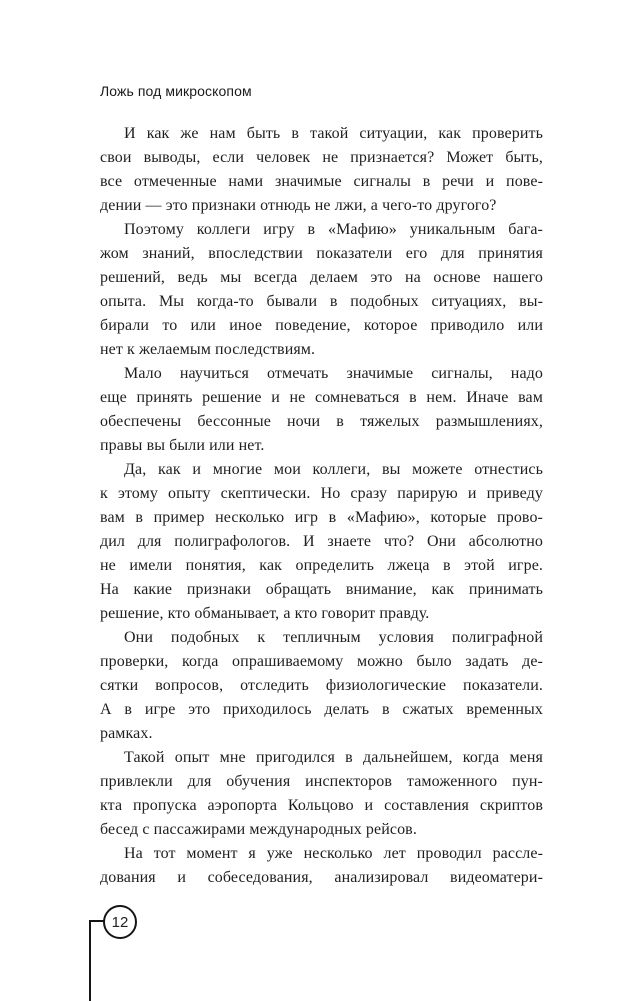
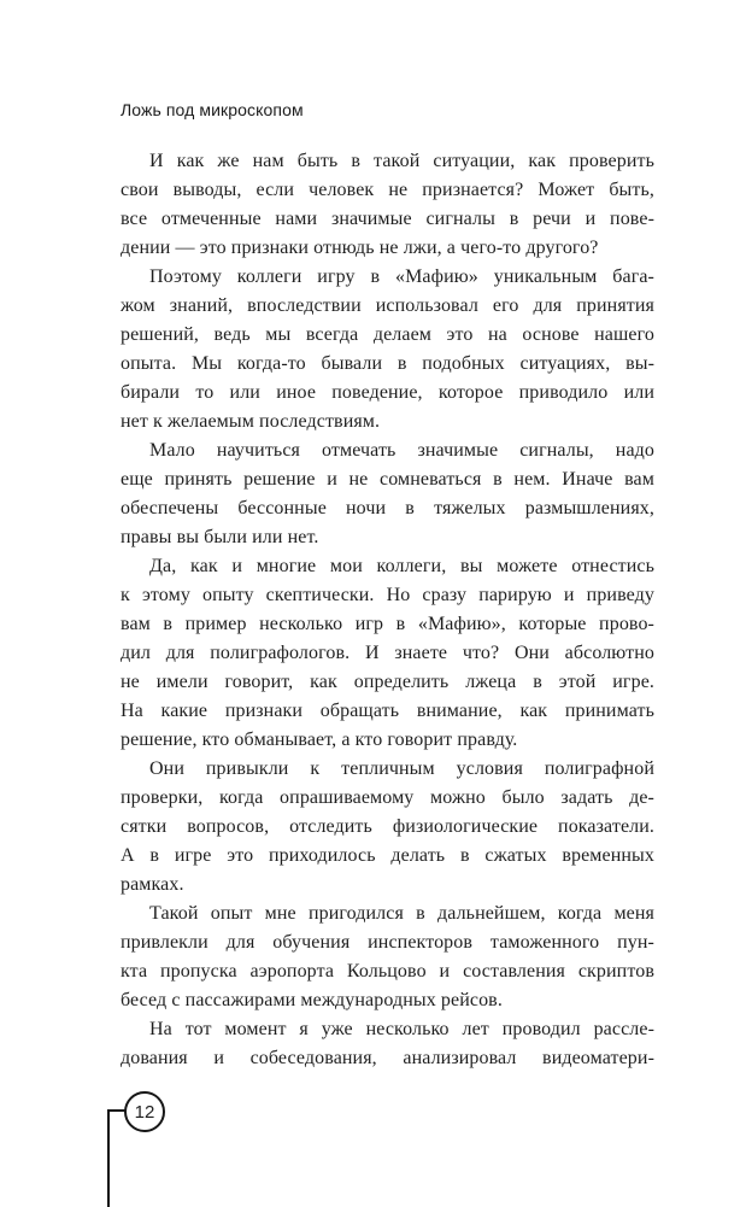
  Ложь под микроскопом
  И как же нам быть в такой ситуации, как проверить
  свои выводы, если человек не признается? Может быть,
  все отмеченные нами значимые сигналы в речи и пове-
  дении — это признаки отнюдь не лжи, а чего-то другого?
  Поэтому коллеги игру в «Мафию» уникальным бага-
- жом знаний, впоследствии показатели его для принятия
+ жом знаний, впоследствии использовал его для принятия
  решений, ведь мы всегда делаем это на основе нашего
  опыта. Мы когда-то бывали в подобных ситуациях, вы-
  бирали то или иное поведение, которое приводило или
  нет к желаемым последствиям.
  Мало научиться отмечать значимые сигналы, надо
  еще принять решение и не сомневаться в нем. Иначе вам
  обеспечены бессонные ночи в тяжелых размышлениях,
  правы вы были или нет.
  Да, как и многие мои коллеги, вы можете отнестись
  к этому опыту скептически. Но сразу парирую и приведу
  вам в пример несколько игр в «Мафию», которые прово-
  дил для полиграфологов. И знаете что? Они абсолютно
- не имели понятия, как определить лжеца в этой игре.
+ не имели говорит, как определить лжеца в этой игре.
  На какие признаки обращать внимание, как принимать
  решение, кто обманывает, а кто говорит правду.
- Они подобных к тепличным условия полиграфной
+ Они привыкли к тепличным условия полиграфной
  проверки, когда опрашиваемому можно было задать де-
  сятки вопросов, отследить физиологические показатели.
  А в игре это приходилось делать в сжатых временных
  рамках.
  Такой опыт мне пригодился в дальнейшем, когда меня
  привлекли для обучения инспекторов таможенного пун-
  кта пропуска аэропорта Кольцово и составления скриптов
  бесед с пассажирами международных рейсов.
  На тот момент я уже несколько лет проводил рассле-
  дования и собеседования, анализировал видеоматери-
  12
